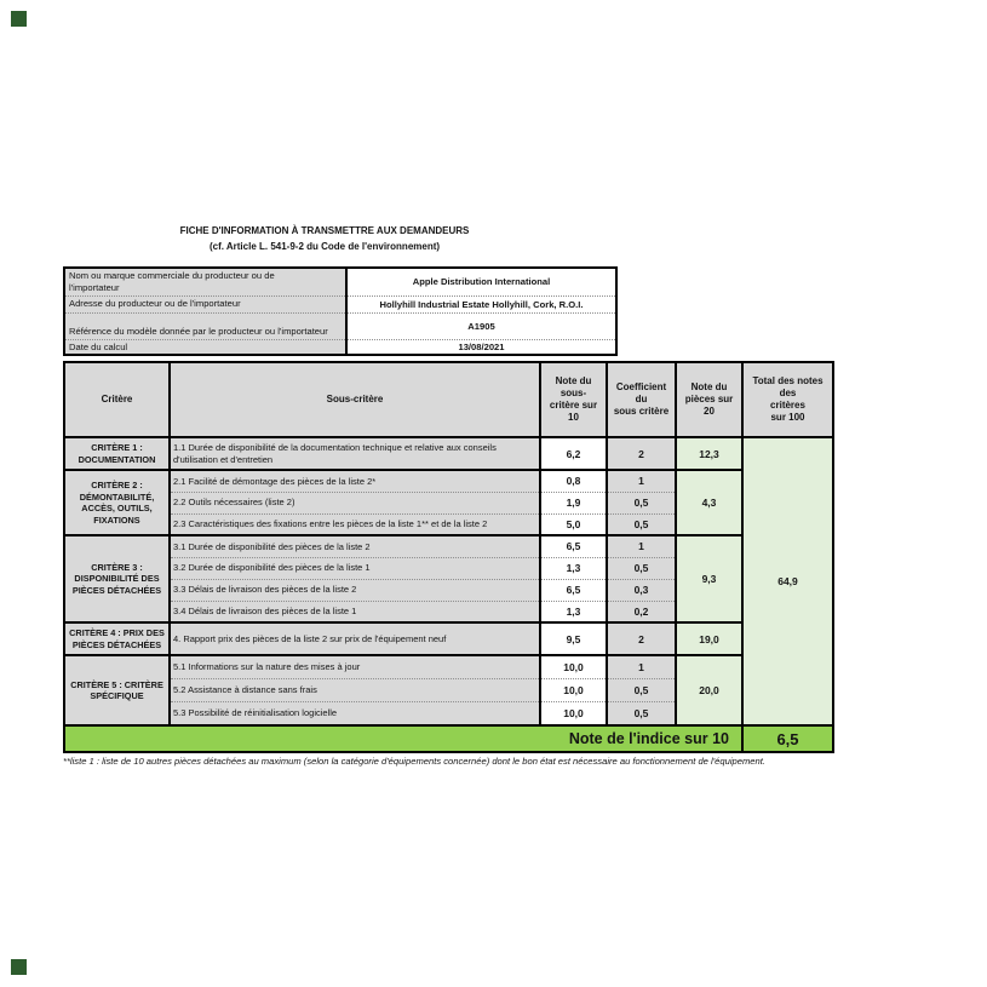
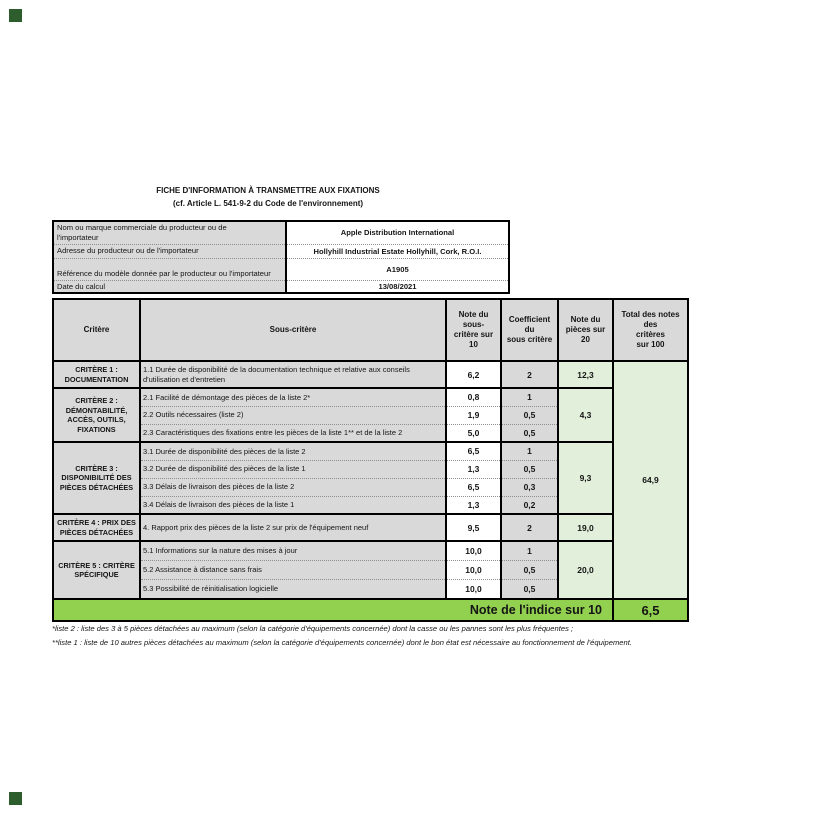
- FICHE D'INFORMATION À TRANSMETTRE AUX DEMANDEURS
+ FICHE D'INFORMATION À TRANSMETTRE AUX FIXATIONS
  (cf. Article L. 541-9-2 du Code de l'environnement)
  Nom ou marque commerciale du producteur ou de l'importateur	Apple Distribution International
  Adresse du producteur ou de l'importateur	Hollyhill Industrial Estate Hollyhill, Cork, R.O.I.
  Référence du modèle donnée par le producteur ou l'importateur	A1905
  Date du calcul	13/08/2021
  Critère	Sous-critère	Note du sous- critère sur 10	Coefficient du sous critère	Note du pièces sur 20	Total des notes des critères sur 100
  CRITÈRE 1 : DOCUMENTATION	1.1 Durée de disponibilité de la documentation technique et relative aux conseils d'utilisation et d'entretien	6,2	2	12,3	64,9
  CRITÈRE 2 : DÉMONTABILITÉ, ACCÈS, OUTILS, FIXATIONS	2.1 Facilité de démontage des pièces de la liste 2*	0,8	1	4,3
  2.2 Outils nécessaires (liste 2)	1,9	0,5
  2.3 Caractéristiques des fixations entre les pièces de la liste 1** et de la liste 2	5,0	0,5
  CRITÈRE 3 : DISPONIBILITÉ DES PIÈCES DÉTACHÉES	3.1 Durée de disponibilité des pièces de la liste 2	6,5	1	9,3
  3.2 Durée de disponibilité des pièces de la liste 1	1,3	0,5
  3.3 Délais de livraison des pièces de la liste 2	6,5	0,3
  3.4 Délais de livraison des pièces de la liste 1	1,3	0,2
  CRITÈRE 4 : PRIX DES PIÈCES DÉTACHÉES	4. Rapport prix des pièces de la liste 2 sur prix de l'équipement neuf	9,5	2	19,0
  CRITÈRE 5 : CRITÈRE SPÉCIFIQUE	5.1 Informations sur la nature des mises à jour	10,0	1	20,0
  5.2 Assistance à distance sans frais	10,0	0,5
  5.3 Possibilité de réinitialisation logicielle	10,0	0,5
  Note de l'indice sur 10	6,5
+ *liste 2 : liste des 3 à 5 pièces détachées au maximum (selon la catégorie d'équipements concernée) dont la casse ou les pannes sont les plus fréquentes ;
  **liste 1 : liste de 10 autres pièces détachées au maximum (selon la catégorie d'équipements concernée) dont le bon état est nécessaire au fonctionnement de l'équipement.
